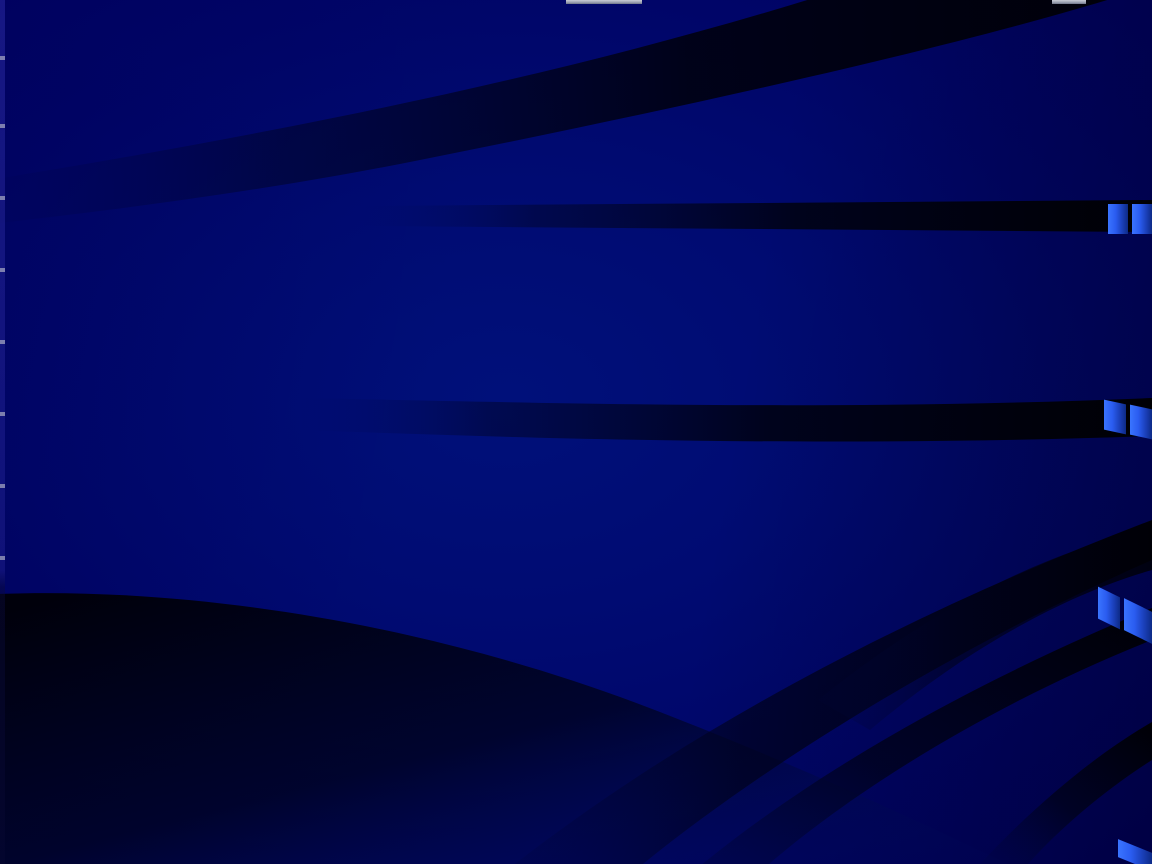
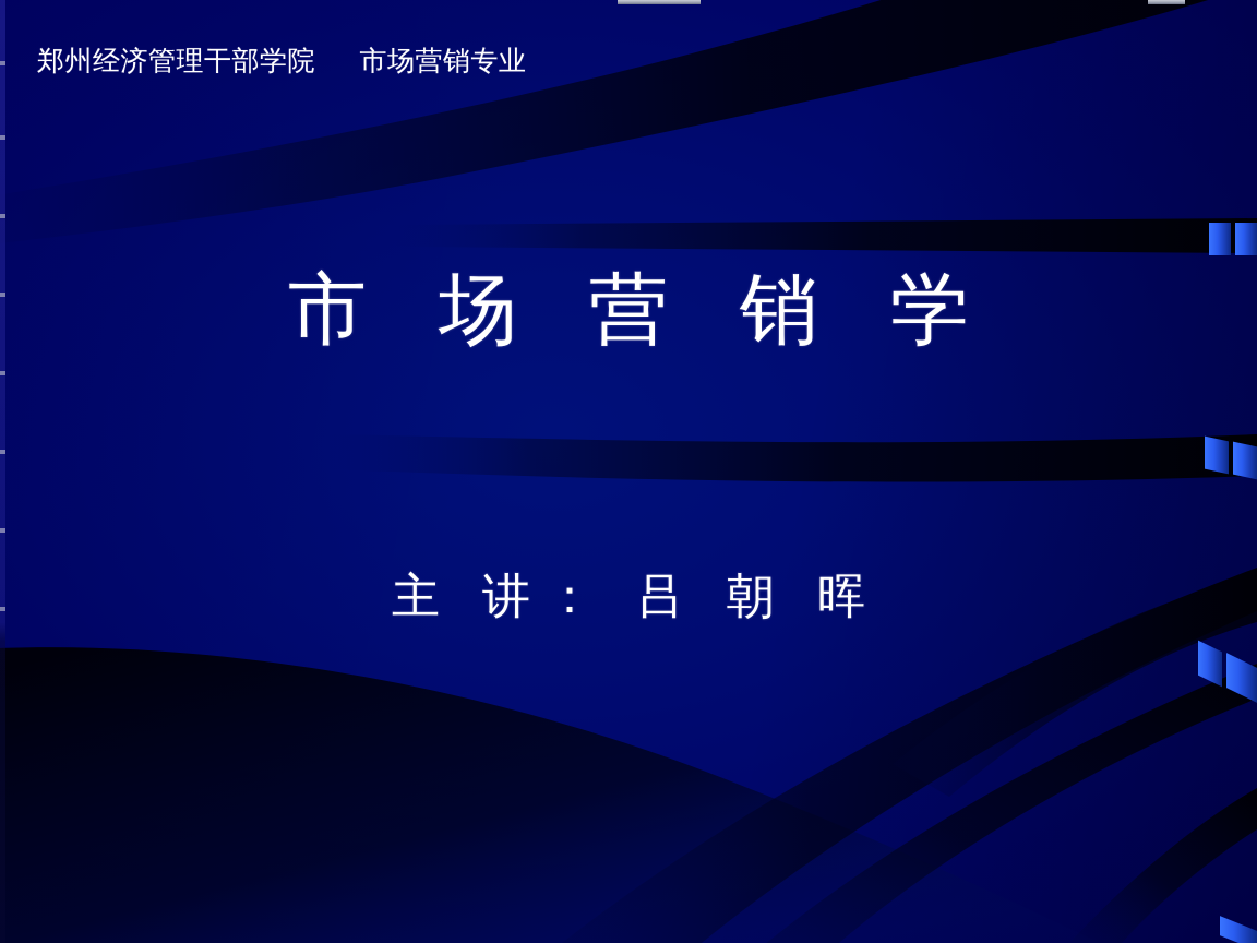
+ 郑州经济管理干部学院 市场营销专业
+ 市 场 营 销 学
+ 主 讲： 吕 朝 晖
